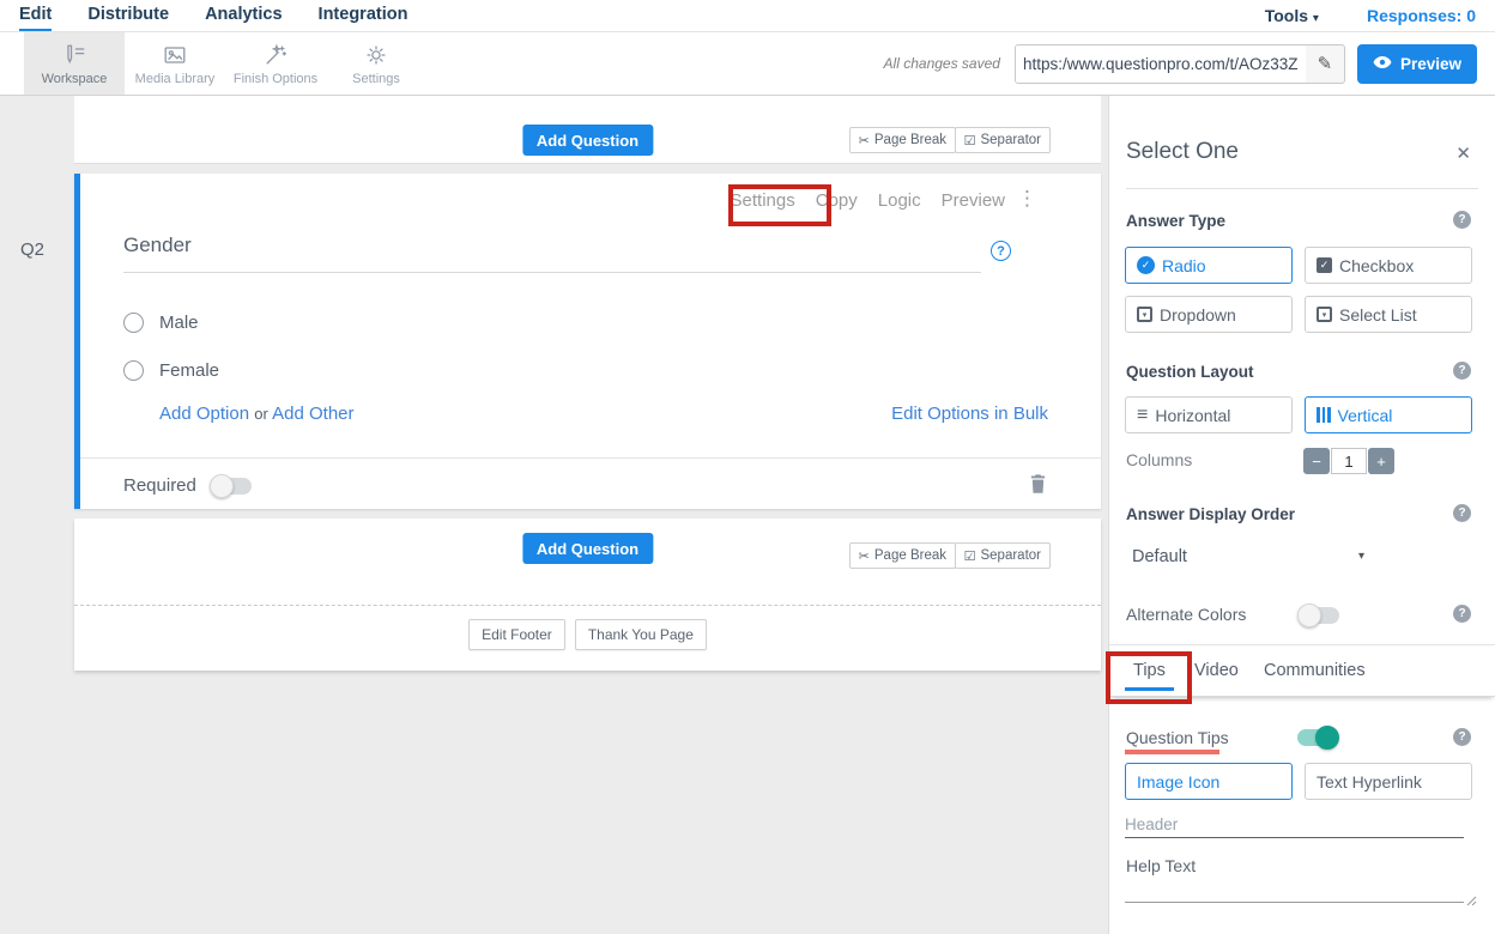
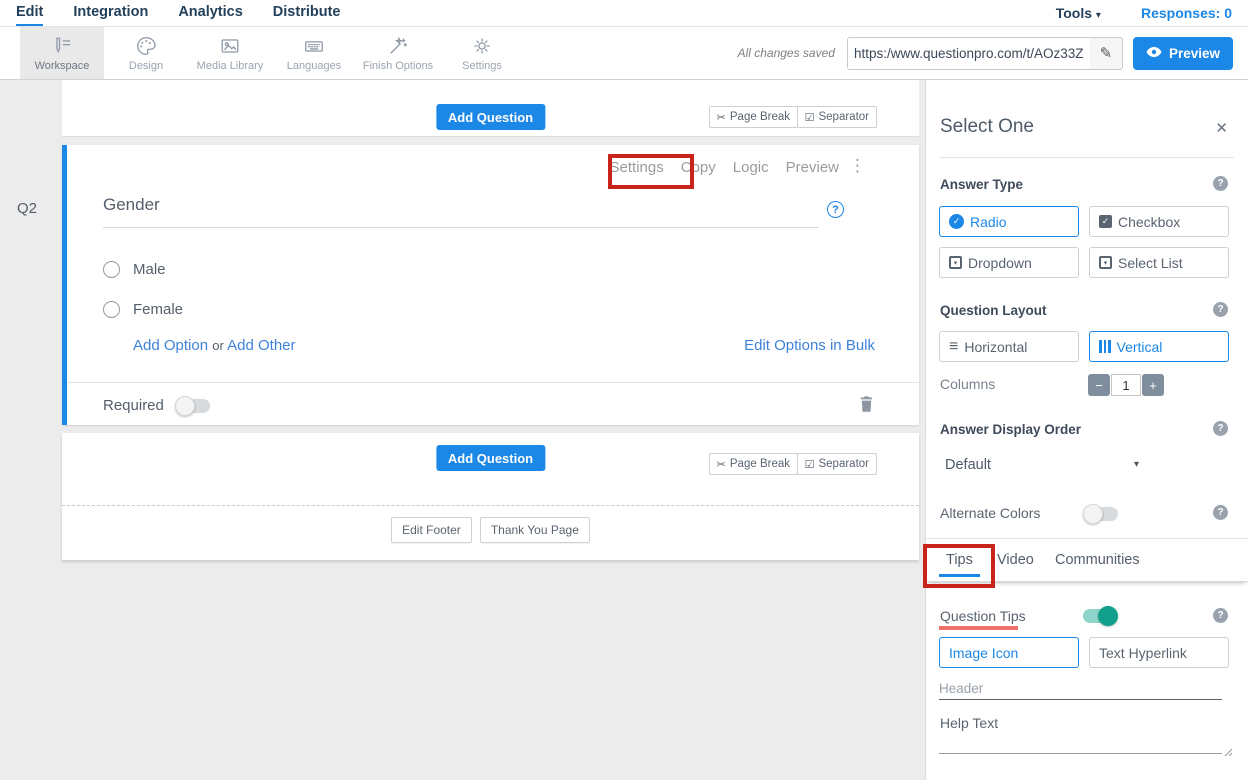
  Edit
- Distribute
+ Integration
  Analytics
- Integration
+ Distribute
  Tools ▾
  Responses: 0
  Workspace
+ Design
  Media Library
+ Languages
  Finish Options
  Settings
  All changes saved
  https:/www.questionpro.com/t/AOz33Z
  ✎
  Preview
  Q2
  Add Question
  ✂
  Page Break
  ☑
  Separator
  Settings
  Copy
  Logic
  Preview
  ⋮
  Gender
  ?
  Male
  Female
  Add Option or Add Other
  Edit Options in Bulk
  Required
  Add Question
  ✂
  Page Break
  ☑
  Separator
  Edit Footer
  Thank You Page
  Select One
  ✕
  Answer Type
  ?
  ✓
  Radio
  ✓
  Checkbox
  Dropdown
  Select List
  Question Layout
  ?
  ≡
  Horizontal
  Vertical
  Columns
  −
  1
  +
  Answer Display Order
  ?
  Default
  ▾
  Alternate Colors
  ?
  Tips
  Video
  Communities
  Question Tips
  ?
  Image Icon
  Text Hyperlink
  Header
  Help Text
